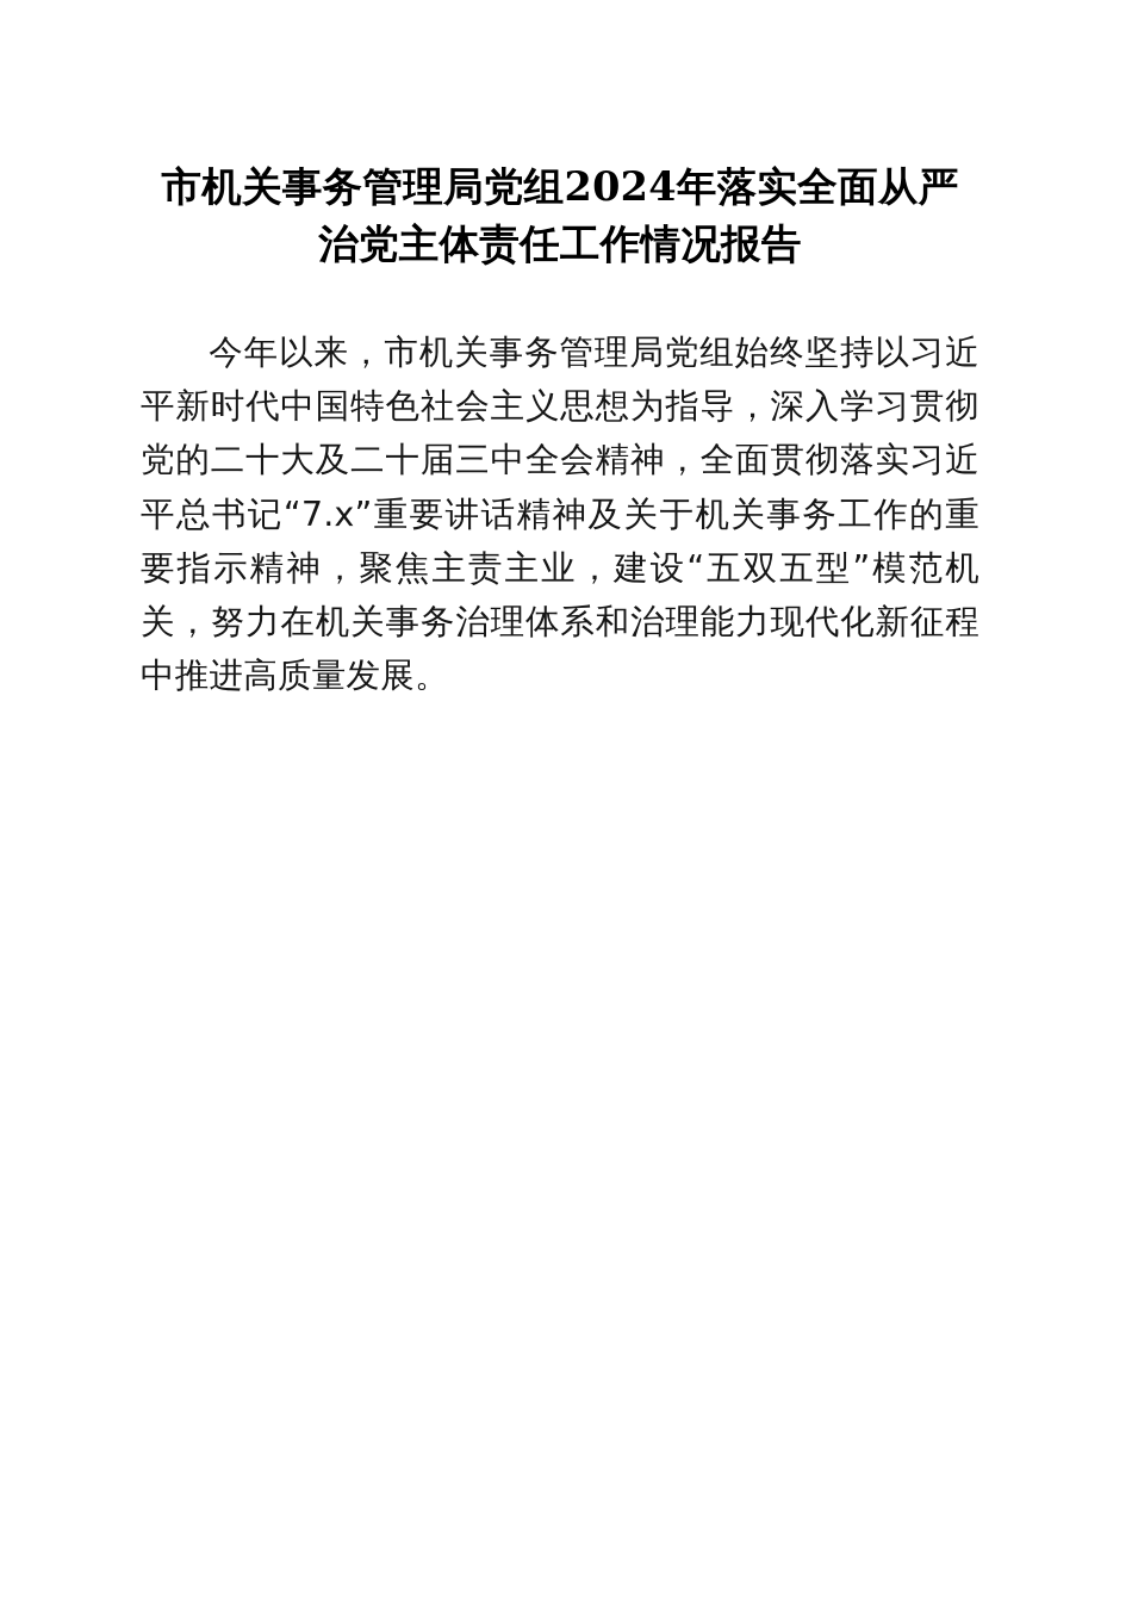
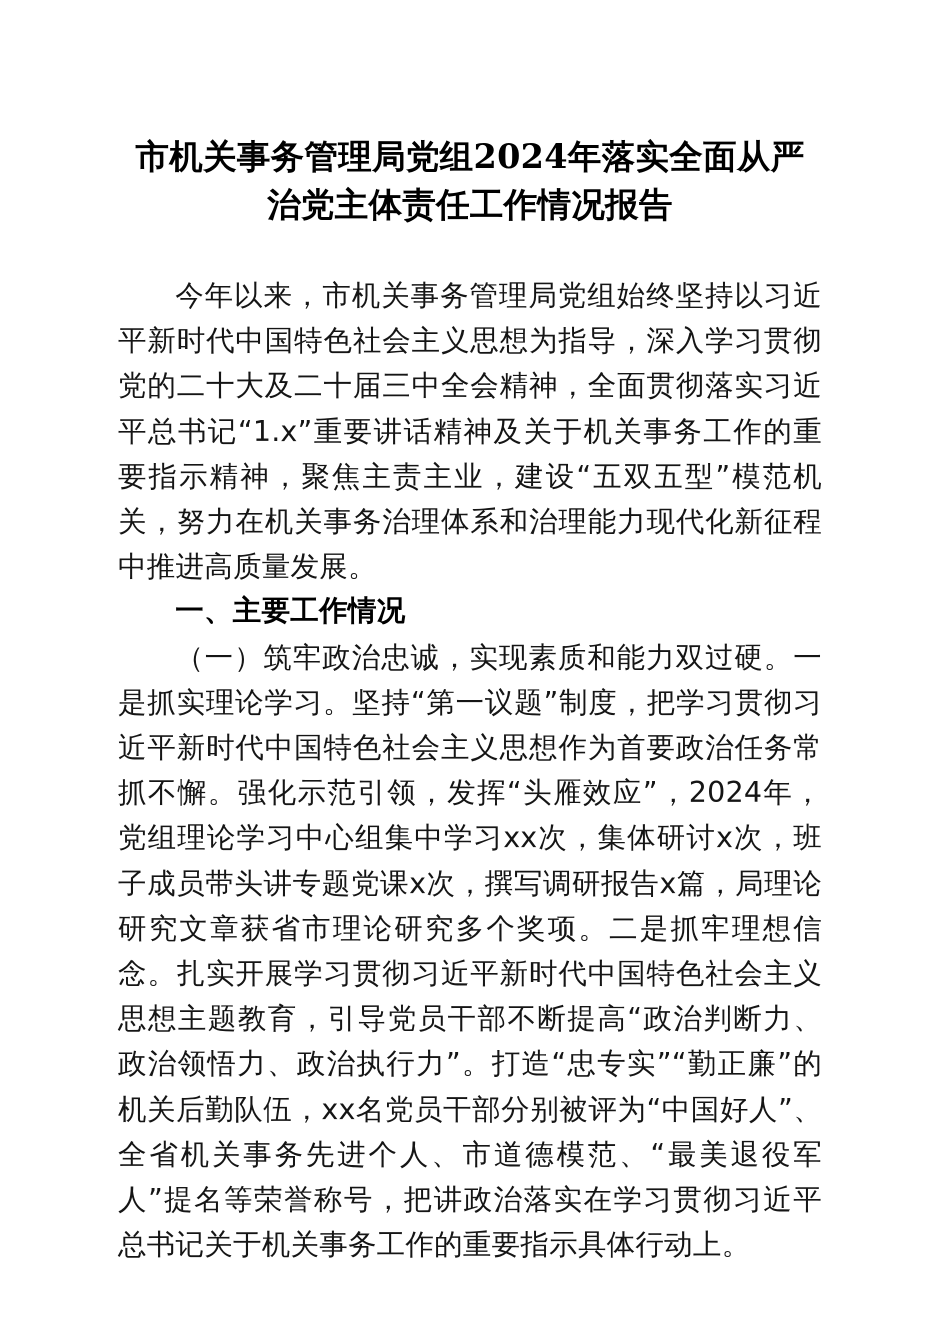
  市机关事务管理局党组2024年落实全面从严
  治党主体责任工作情况报告
- 今年以来，市机关事务管理局党组始终坚持以习近平新时代中国特色社会主义思想为指导，深入学习贯彻党的二十大及二十届三中全会精神，全面贯彻落实习近平总书记“7.x”重要讲话精神及关于机关事务工作的重要指示精神，聚焦主责主业，建设“五双五型”模范机关，努力在机关事务治理体系和治理能力现代化新征程中推进高质量发展。
+ 今年以来，市机关事务管理局党组始终坚持以习近平新时代中国特色社会主义思想为指导，深入学习贯彻党的二十大及二十届三中全会精神，全面贯彻落实习近平总书记“1.x”重要讲话精神及关于机关事务工作的重要指示精神，聚焦主责主业，建设“五双五型”模范机关，努力在机关事务治理体系和治理能力现代化新征程中推进高质量发展。
+ 一、主要工作情况
+ （一）筑牢政治忠诚，实现素质和能力双过硬。一是抓实理论学习。坚持“第一议题”制度，把学习贯彻习近平新时代中国特色社会主义思想作为首要政治任务常抓不懈。强化示范引领，发挥“头雁效应”，2024年，党组理论学习中心组集中学习xx次，集体研讨x次，班子成员带头讲专题党课x次，撰写调研报告x篇，局理论研究文章获省市理论研究多个奖项。二是抓牢理想信念。扎实开展学习贯彻习近平新时代中国特色社会主义思想主题教育，引导党员干部不断提高“政治判断力、政治领悟力、政治执行力”。打造“忠专实”“勤正廉”的机关后勤队伍，xx名党员干部分别被评为“中国好人”、全省机关事务先进个人、市道德模范、“最美退役军人”提名等荣誉称号，把讲政治落实在学习贯彻习近平总书记关于机关事务工作的重要指示具体行动上。
